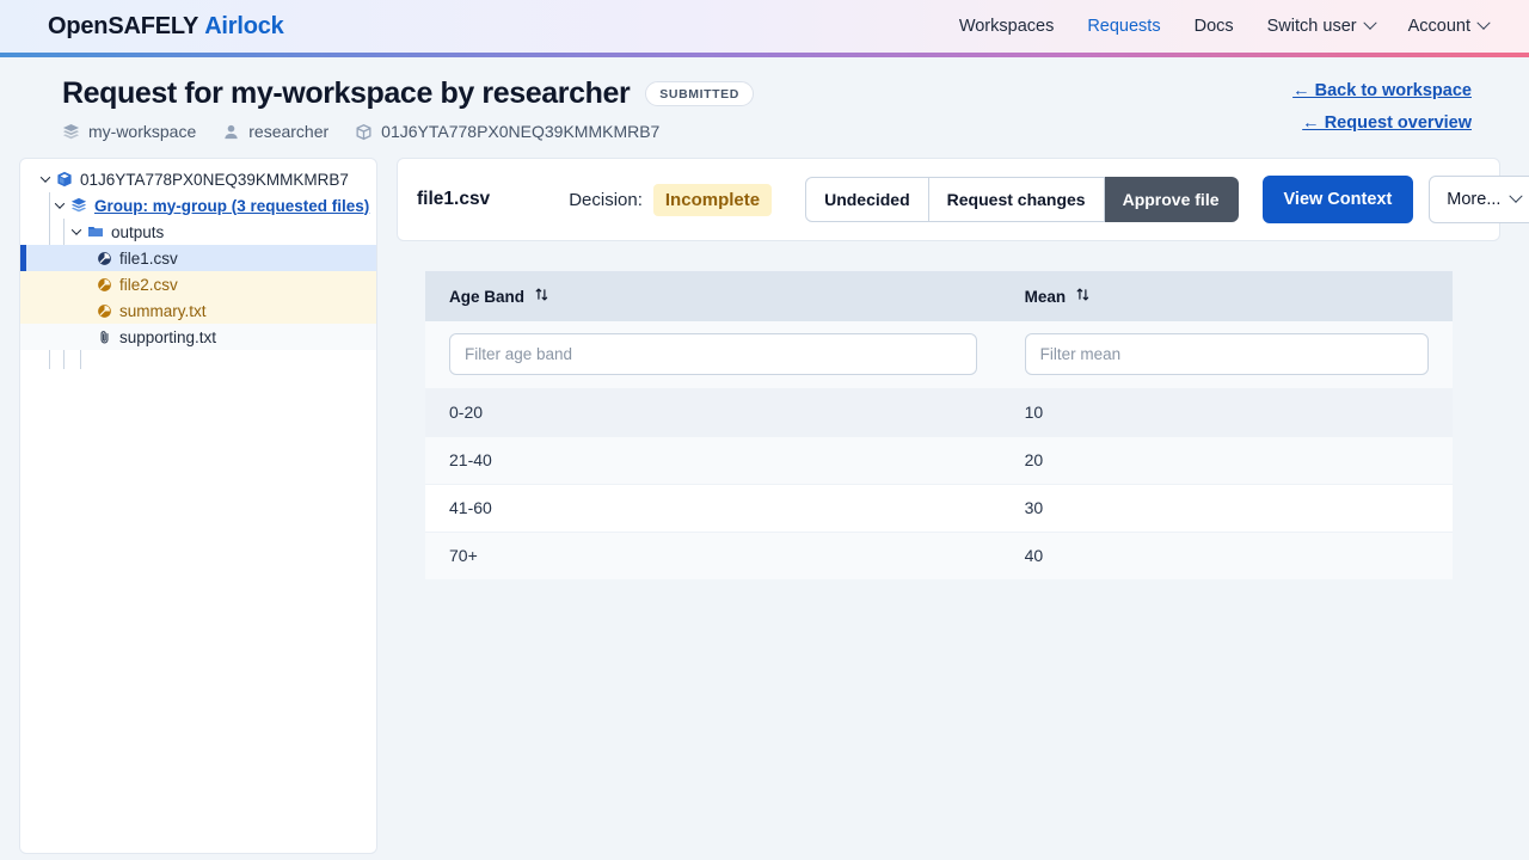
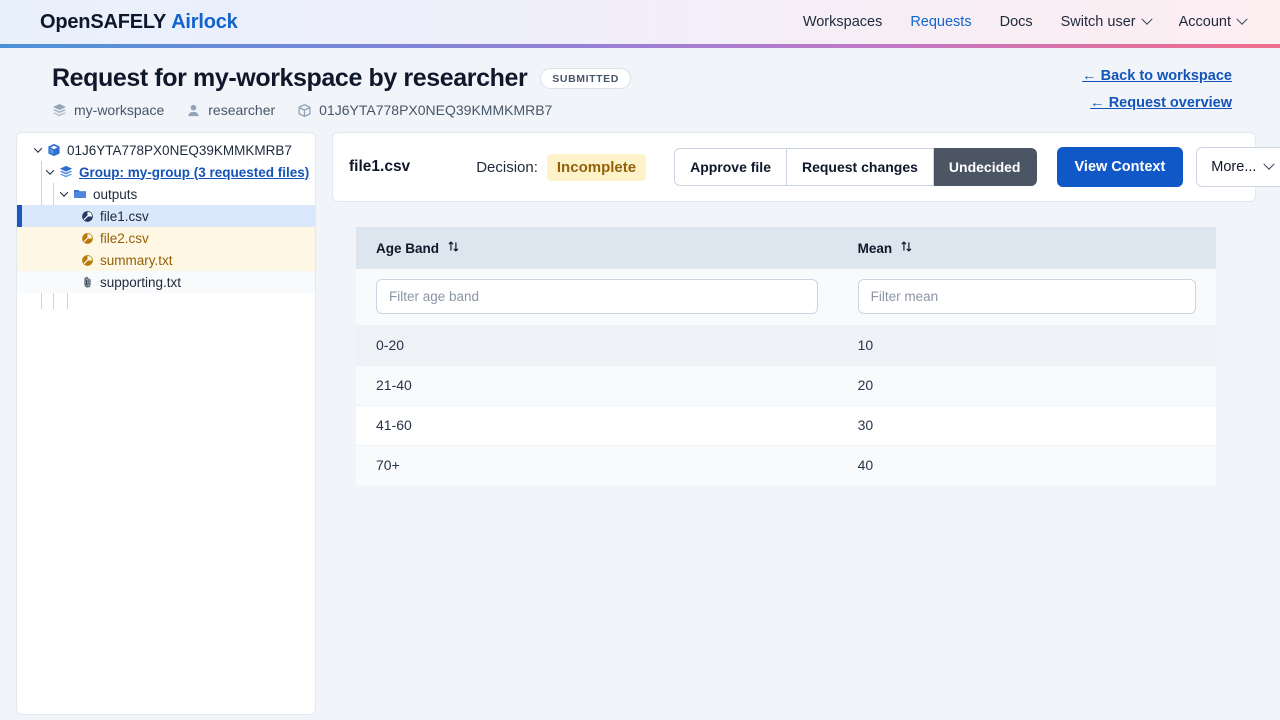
  OpenSAFELY Airlock
  Workspaces
  Requests
  Docs
  Switch user
  Account
  Request for my-workspace by researcher
  SUBMITTED
  my-workspace
  researcher
  01J6YTA778PX0NEQ39KMMKMRB7
  ← Back to workspace
  ← Request overview
  01J6YTA778PX0NEQ39KMMKMRB7
  Group: my-group (3 requested files)
  outputs
  file1.csv
  file2.csv
  summary.txt
  supporting.txt
  file1.csv
  Decision:
  Incomplete
- Undecided
+ Approve file
  Request changes
- Approve file
+ Undecided
  View Context
  More...
  Age Band	Mean
  Filter age band	Filter mean
  0-20	10
  21-40	20
  41-60	30
  70+	40
